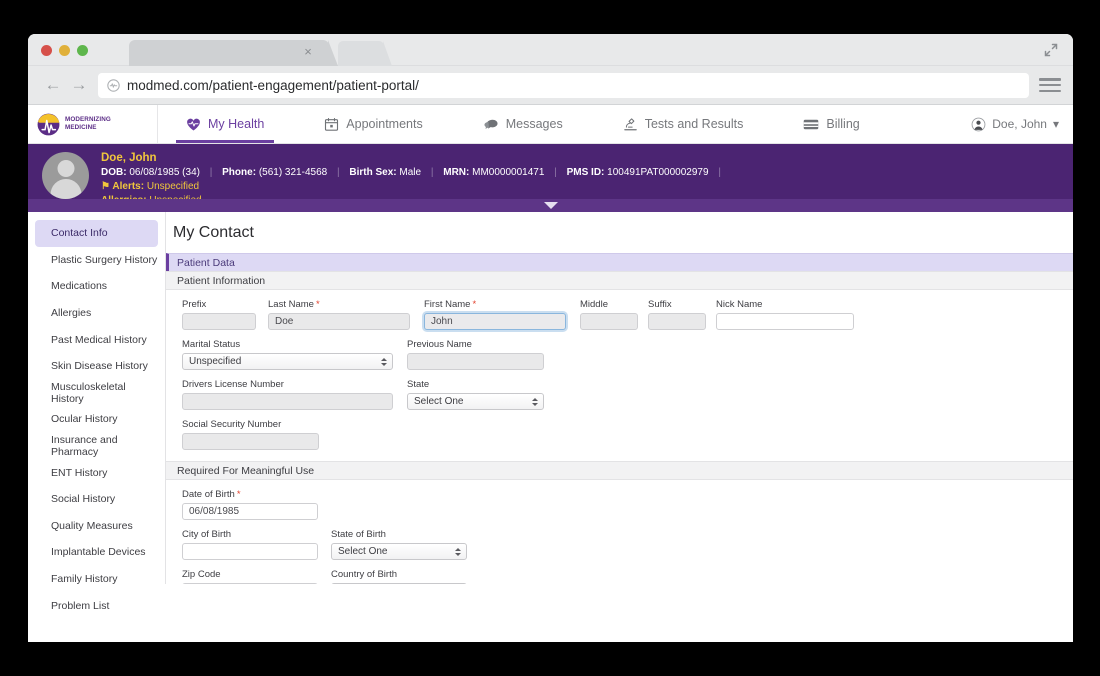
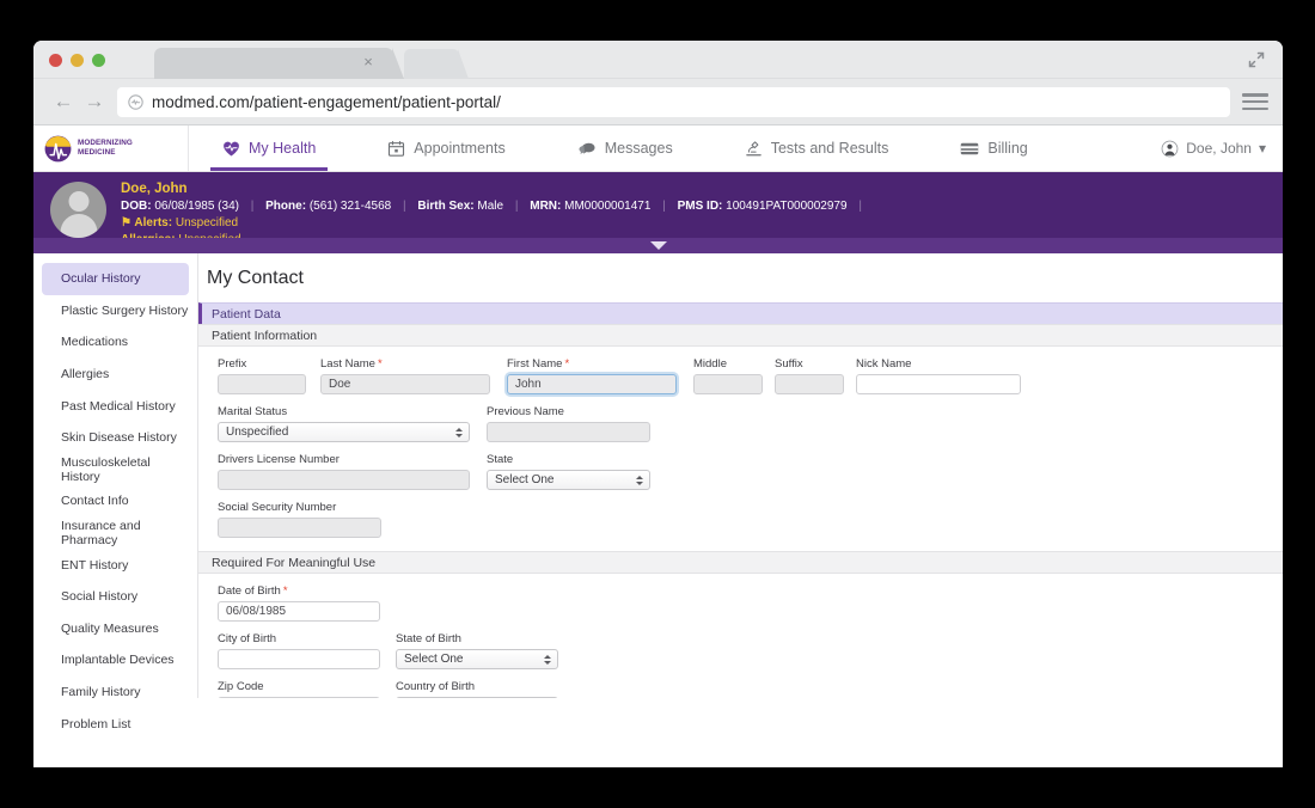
  ×
  ←
  →
  modmed.com/patient-engagement/patient-portal/
  My Health
  Appointments
  Messages
  Tests and Results
  Billing
  Doe, John
  ▾
  Doe, John
  DOB: 06/08/1985 (34) | Phone: (561) 321-4568 | Birth Sex: Male | MRN: MM0000001471 | PMS ID: 100491PAT000002979 |
  ⚑ Alerts: Unspecified
- Contact Info
+ Ocular History
  Plastic Surgery History
  Medications
  Allergies
  Past Medical History
  Skin Disease History
  Musculoskeletal History
- Ocular History
+ Contact Info
  Insurance and Pharmacy
  ENT History
  Social History
  Quality Measures
  Implantable Devices
  Family History
  Problem List
  My Contact
  Patient Data
  Patient Information
  Prefix
  Last Name *
  Doe
  First Name *
  John
  Middle
  Suffix
  Nick Name
  Marital Status
  Unspecified
  Previous Name
  Drivers License Number
  State
  Select One
  Social Security Number
  Required For Meaningful Use
  Date of Birth *
  06/08/1985
  City of Birth
  State of Birth
  Select One
  Zip Code
  Country of Birth
